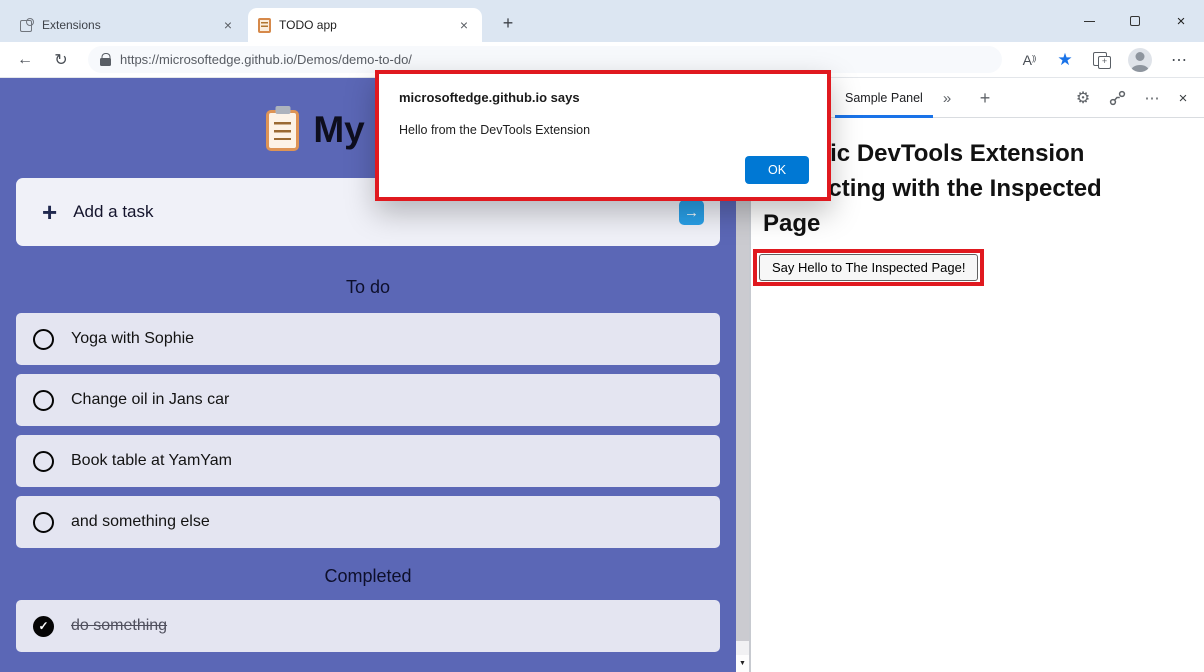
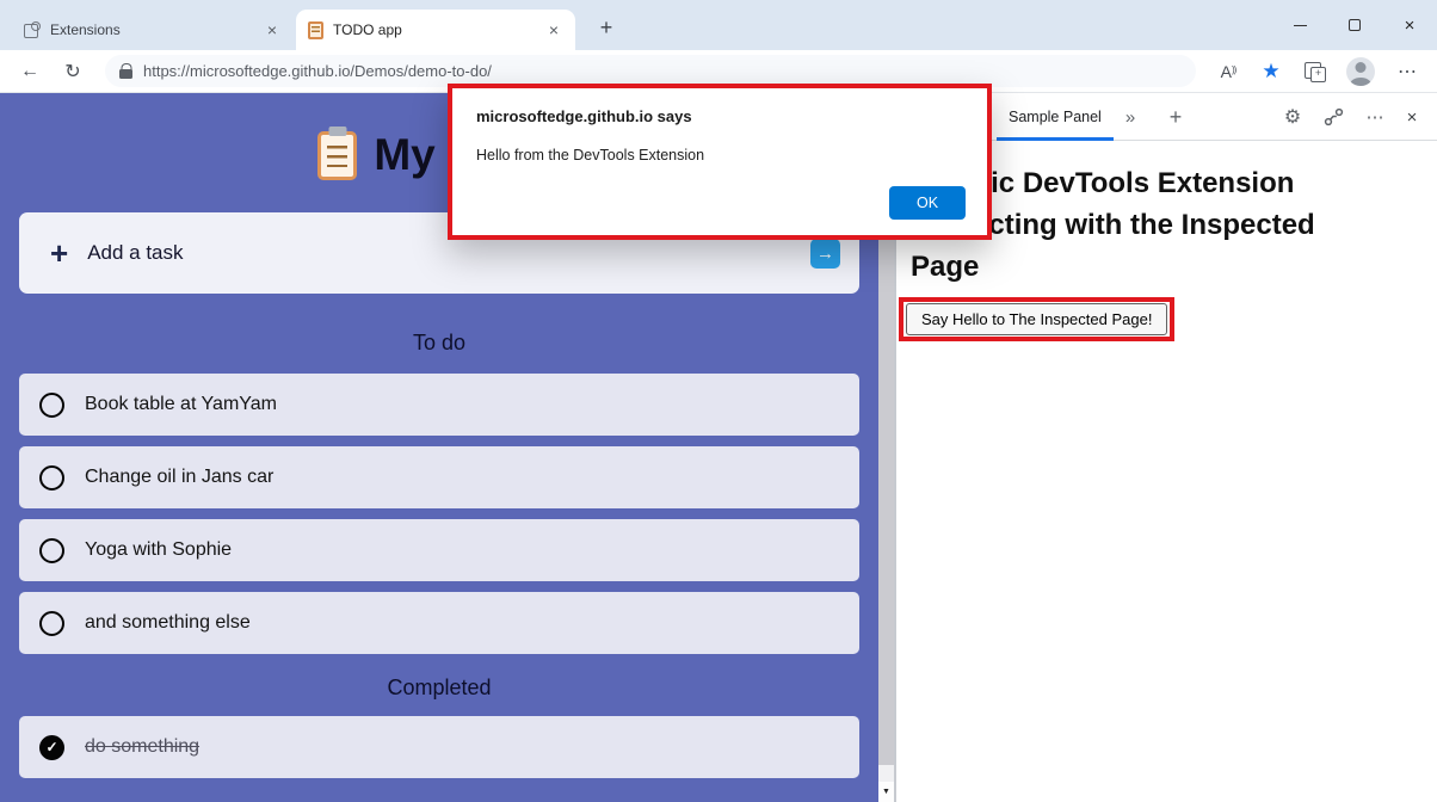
  Extensions
  ×
  TODO app
  ×
  +
  ×
  ←
  ↻
  https://microsoftedge.github.io/Demos/demo-to-do/
  A
  ★
  ⋯
  +
  Add a task
  →
  To do
- Yoga with Sophie
+ Book table at YamYam
  Change oil in Jans car
- Book table at YamYam
+ Yoga with Sophie
  and something else
  Completed
  ✓
  do something
  Sample Panel
  »
  +
  ⚙
  ⋯
  ×
  ic DevTools Extension
  cting with the Inspected
  Page
  Say Hello to The Inspected Page!
  microsoftedge.github.io says
  Hello from the DevTools Extension
  OK
